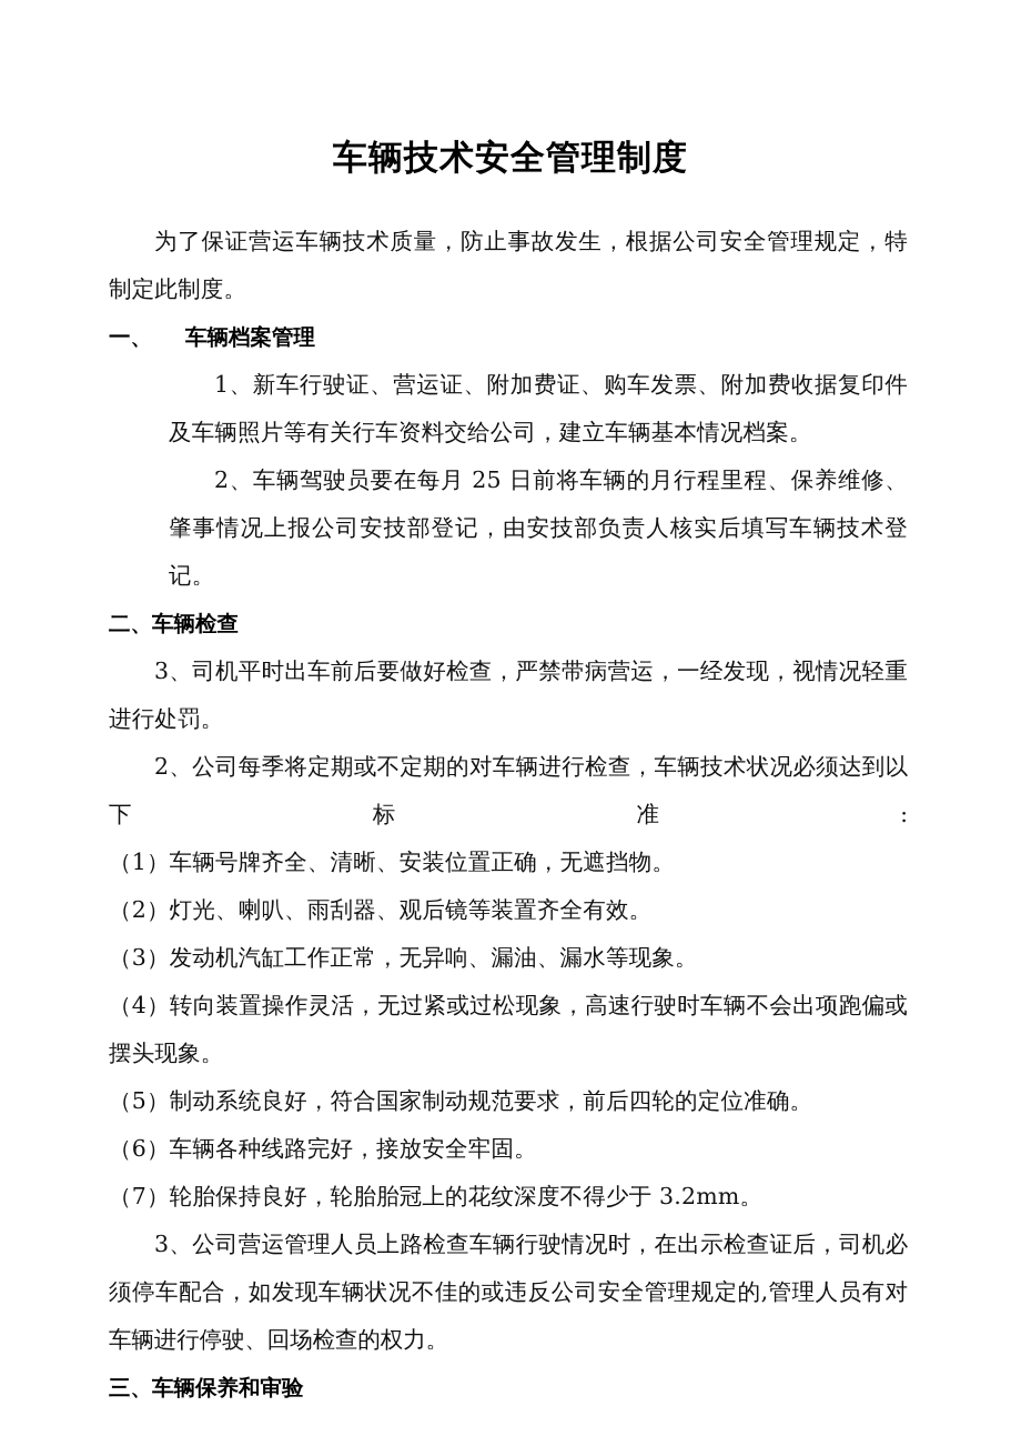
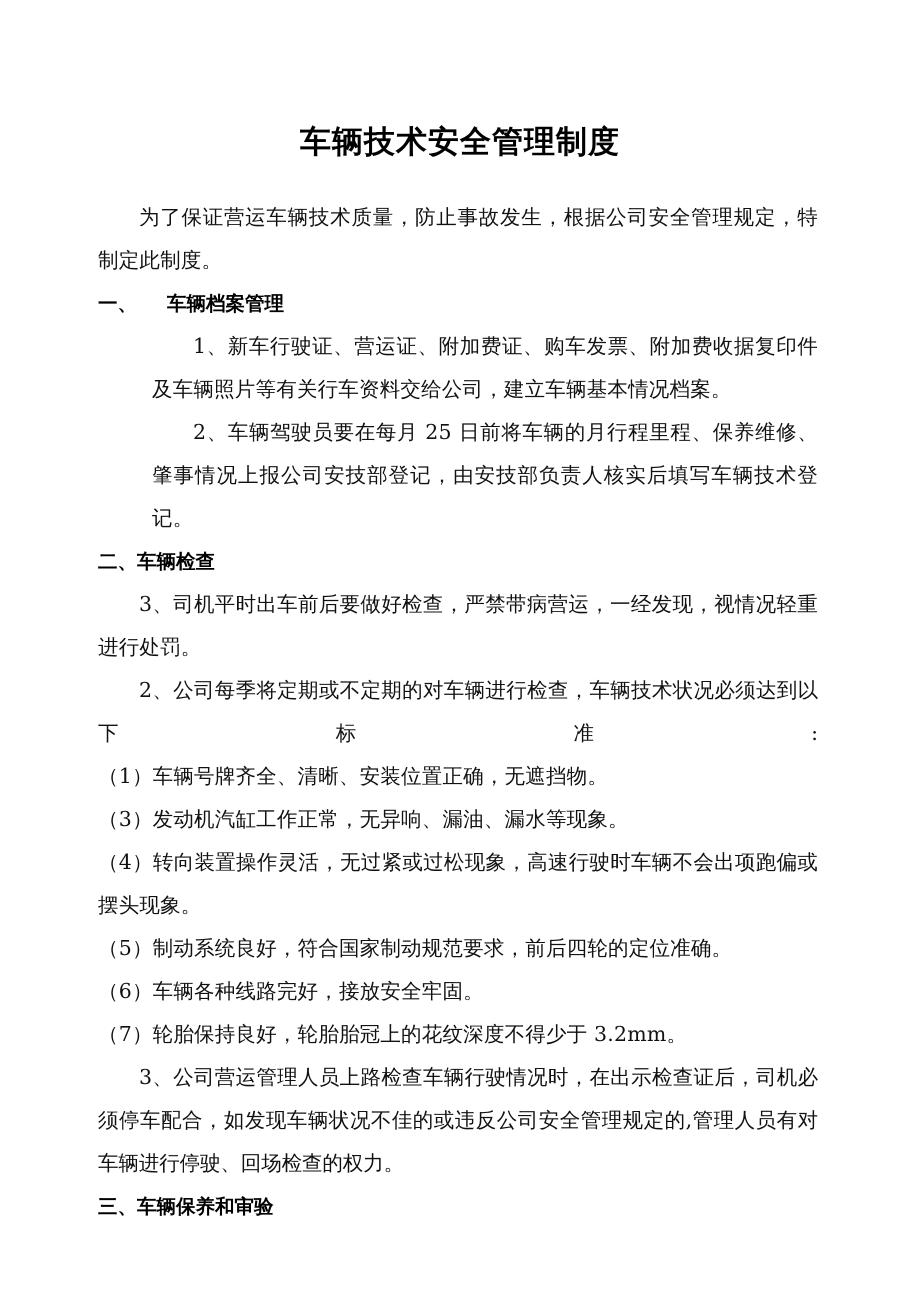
  车辆技术安全管理制度
  为了保证营运车辆技术质量，防止事故发生，根据公司安全管理规定，特制定此制度。
  一、 车辆档案管理
  1、新车行驶证、营运证、附加费证、购车发票、附加费收据复印件及车辆照片等有关行车资料交给公司，建立车辆基本情况档案。
  2、车辆驾驶员要在每月 25 日前将车辆的月行程里程、保养维修、肇事情况上报公司安技部登记，由安技部负责人核实后填写车辆技术登记。
  二、车辆检查
  3、司机平时出车前后要做好检查，严禁带病营运，一经发现，视情况轻重进行处罚。
  2、公司每季将定期或不定期的对车辆进行检查，车辆技术状况必须达到以下标准:
  （1）车辆号牌齐全、清晰、安装位置正确，无遮挡物。
- （2）灯光、喇叭、雨刮器、观后镜等装置齐全有效。
  （3）发动机汽缸工作正常，无异响、漏油、漏水等现象。
  （4）转向装置操作灵活，无过紧或过松现象，高速行驶时车辆不会出项跑偏或摆头现象。
  （5）制动系统良好，符合国家制动规范要求，前后四轮的定位准确。
  （6）车辆各种线路完好，接放安全牢固。
  （7）轮胎保持良好，轮胎胎冠上的花纹深度不得少于 3.2mm。
  3、公司营运管理人员上路检查车辆行驶情况时，在出示检查证后，司机必须停车配合，如发现车辆状况不佳的或违反公司安全管理规定的,管理人员有对车辆进行停驶、回场检查的权力。
  三、车辆保养和审验
